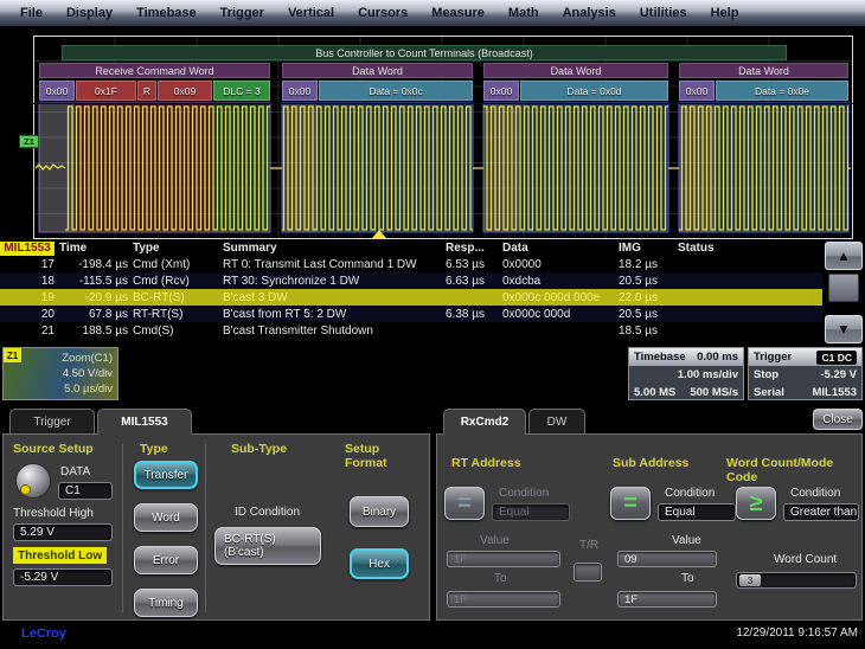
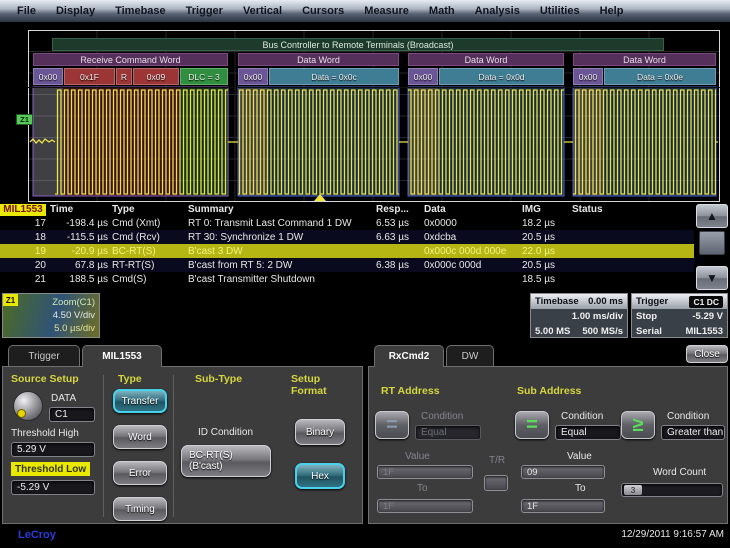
  File
  Display
  Timebase
  Trigger
  Vertical
  Cursors
  Measure
  Math
  Analysis
  Utilities
  Help
- Bus Controller to Count Terminals (Broadcast)
+ Bus Controller to Remote Terminals (Broadcast)
  Receive Command Word
  Data Word
  Data Word
  Data Word
  0x00
  0x1F
  R
  0x09
  DLC = 3
  0x00
  Data = 0x0c
  0x00
  Data = 0x0d
  0x00
  Data = 0x0e
  Z1
  MIL1553
  Time
  Type
  Summary
  Resp...
  Data
  IMG
  Status
  17
  -198.4 µs
  Cmd (Xmt)
  RT 0: Transmit Last Command 1 DW
  6.53 µs
  0x0000
  18.2 µs
  18
  -115.5 µs
  Cmd (Rcv)
  RT 30: Synchronize 1 DW
  6.63 µs
  0xdcba
  20.5 µs
  19
  -20.9 µs
  BC-RT(S)
  B'cast 3 DW
  0x000c 000d 000e
  22.0 µs
  20
  67.8 µs
  RT-RT(S)
  B'cast from RT 5: 2 DW
  6.38 µs
  0x000c 000d
  20.5 µs
  21
  188.5 µs
  Cmd(S)
  B'cast Transmitter Shutdown
  18.5 µs
  ▲
  ▼
  Z1
  Zoom(C1)
  4.50 V/div
  5.0 µs/div
  Timebase
  0.00 ms
  1.00 ms/div
  5.00 MS
  500 MS/s
  Trigger
  C1 DC
  Stop
  -5.29 V
  Serial
  MIL1553
  Trigger
  MIL1553
  Source Setup
  DATA
  C1
  Threshold High
  5.29 V
  Threshold Low
  -5.29 V
  Type
  Transfer
  Word
  Error
  Timing
  Sub-Type
  ID Condition
  BC-RT(S)
  (B'cast)
  Setup Format
  Binary
  Hex
  RxCmd2
  DW
  Close
  RT Address
  =
  Condition
  Equal
  Value
  1F
  To
  1F
  T/R
  Sub Address
  =
  Condition
  Equal
  Value
  09
  To
  1F
- Word Count/Mode Code
  ≥
  Condition
  Greater than
  Word Count
  3
  LeCroy
  12/29/2011 9:16:57 AM
